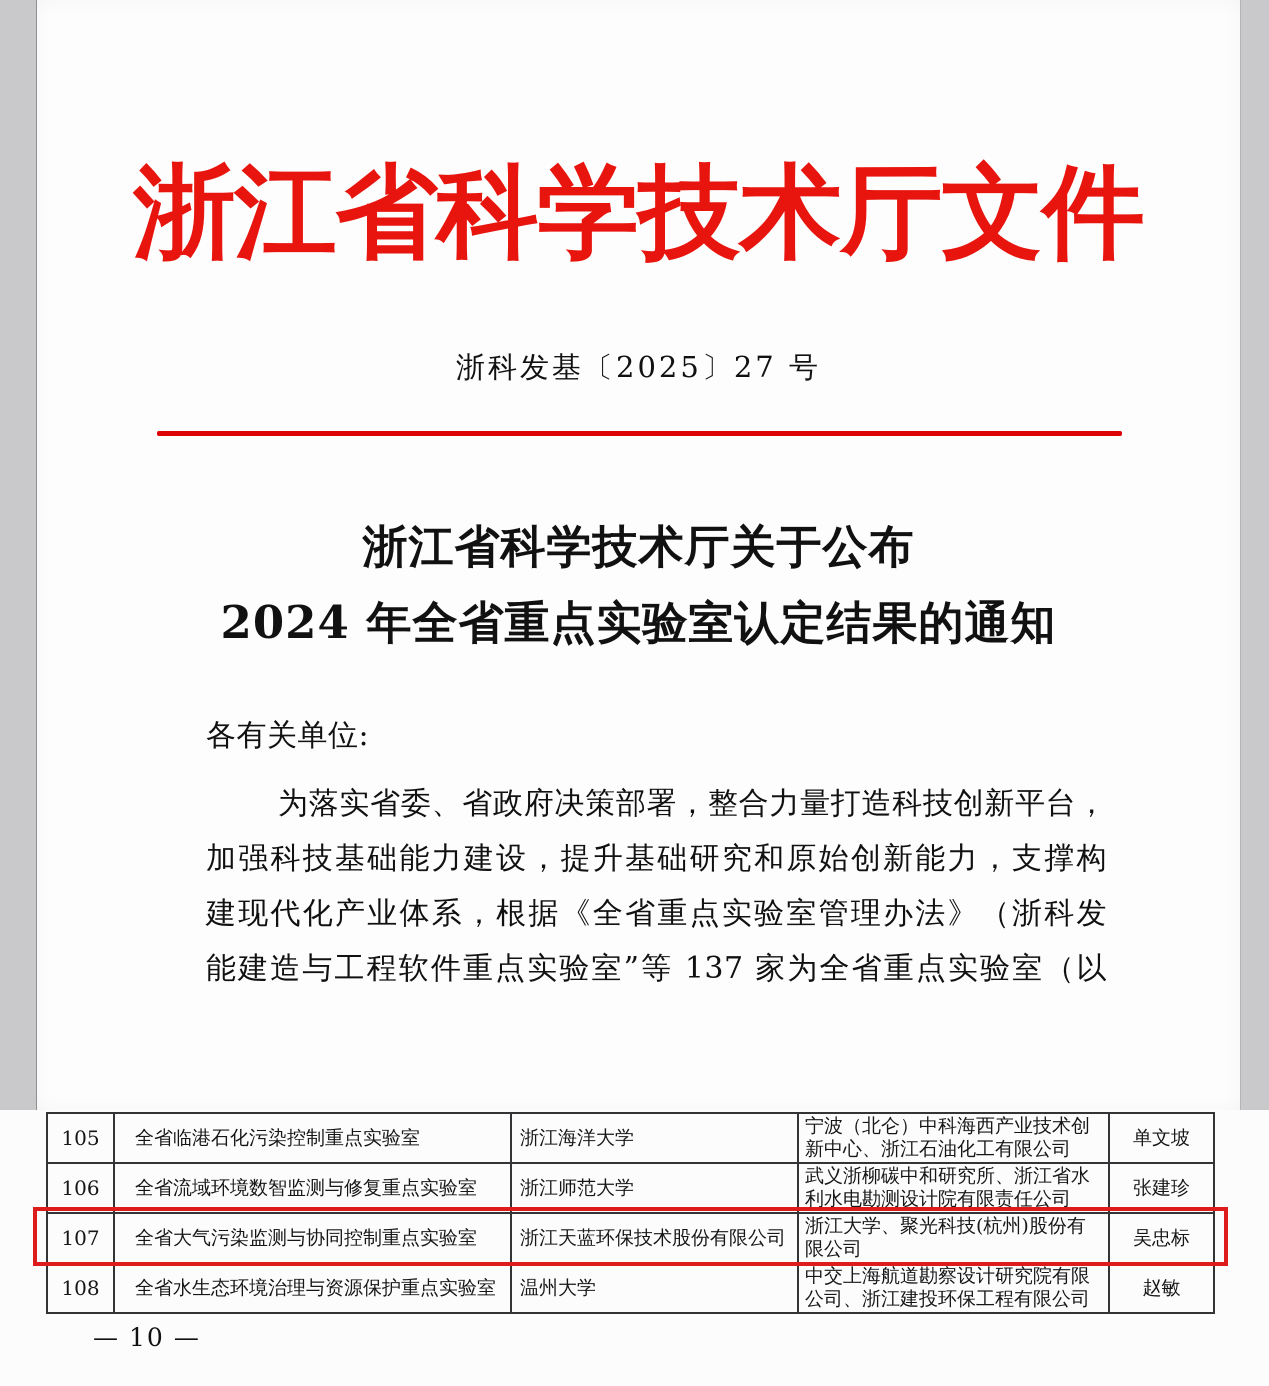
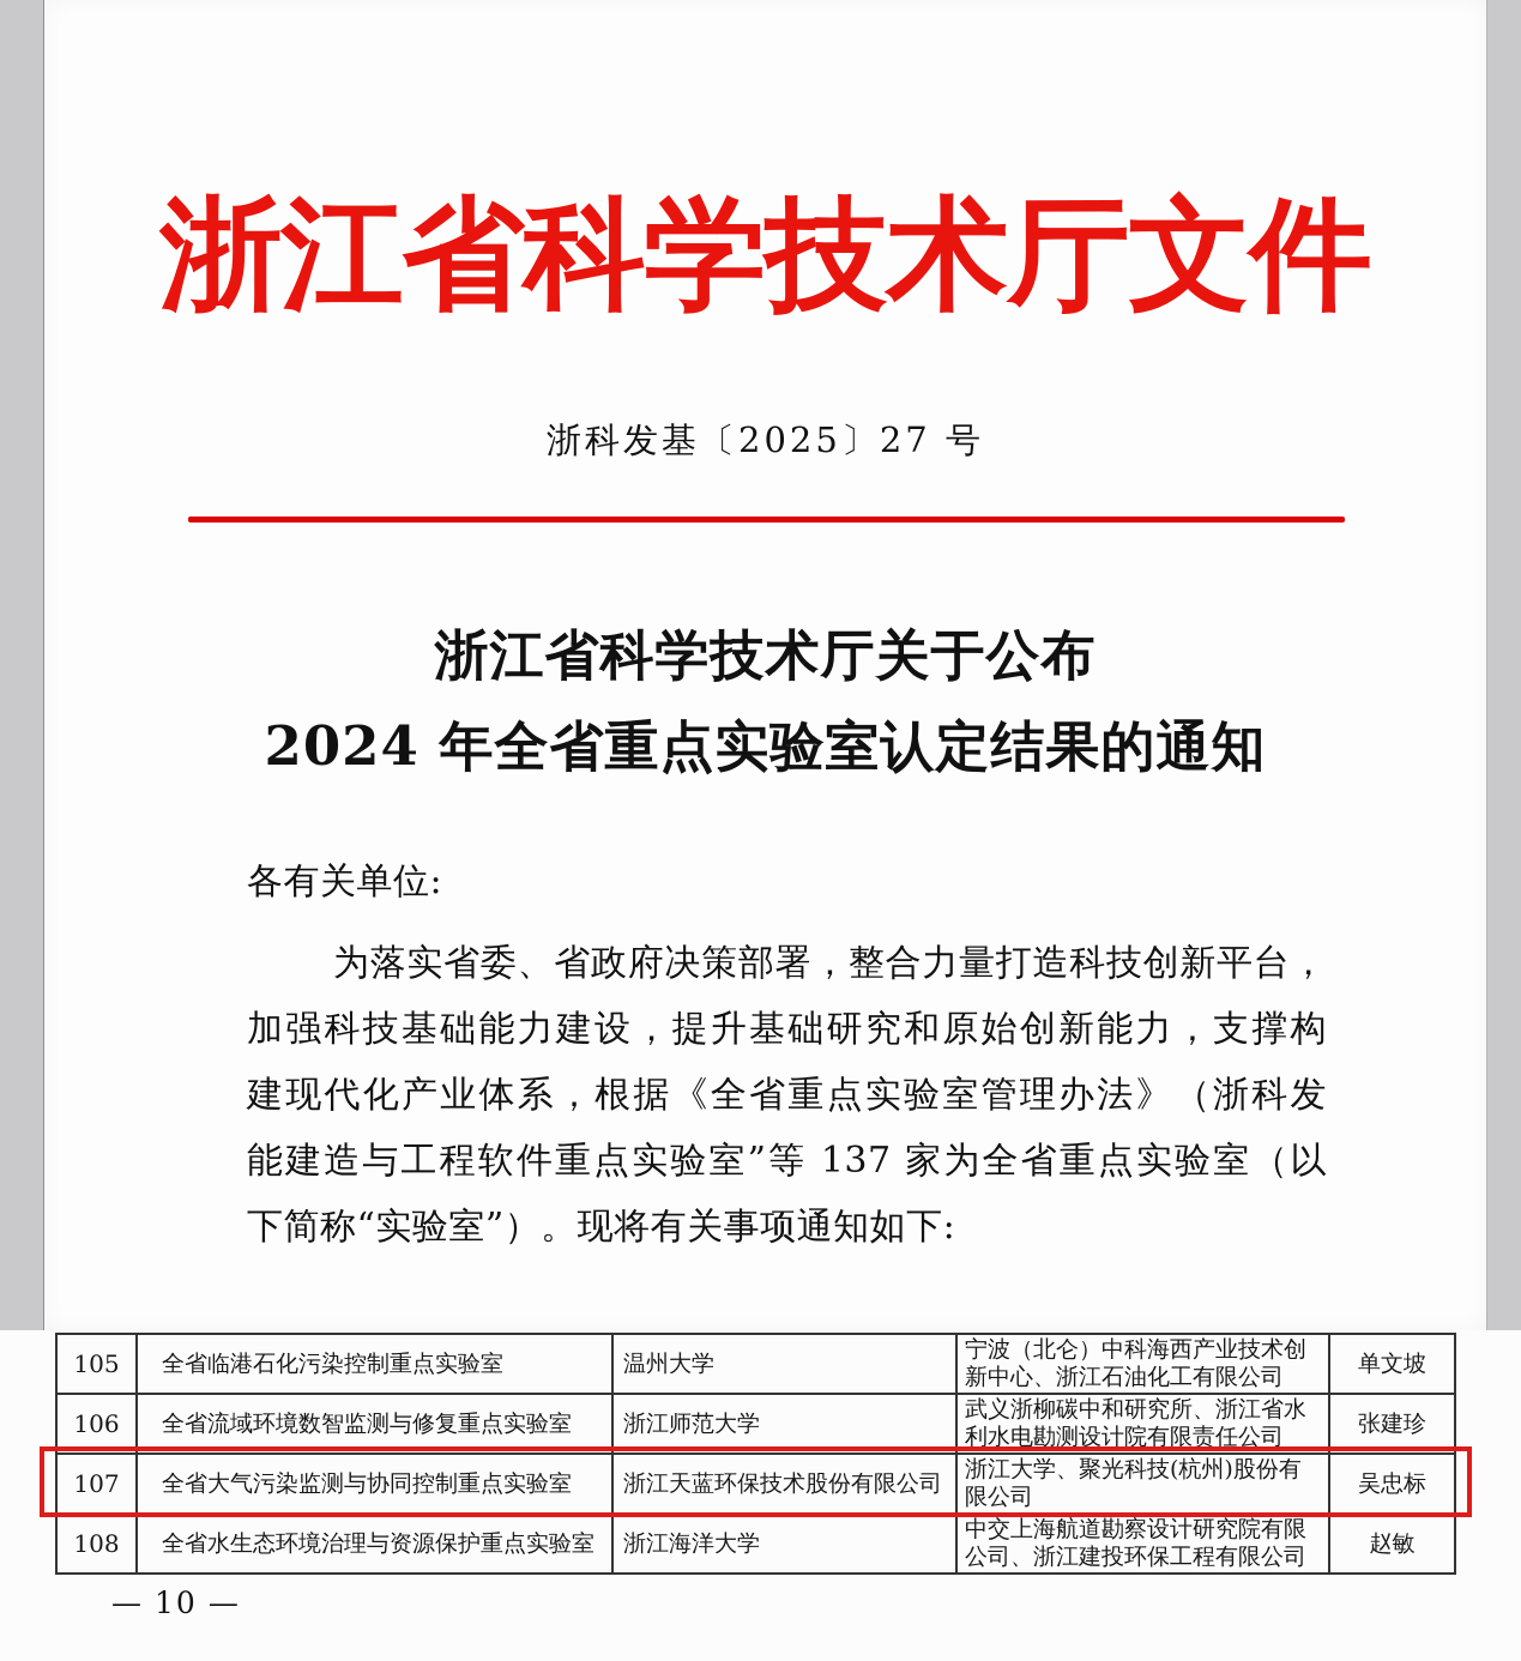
  浙江省科学技术厅文件
  浙科发基〔2025〕27 号
  浙江省科学技术厅关于公布
  2024 年全省重点实验室认定结果的通知
  各有关单位:
  为落实省委、省政府决策部署，整合力量打造科技创新平台，
  加强科技基础能力建设，提升基础研究和原始创新能力，支撑构
  建现代化产业体系，根据《全省重点实验室管理办法》（浙科发
  能建造与工程软件重点实验室”等 137 家为全省重点实验室（以
+ 下简称“实验室”）。现将有关事项通知如下:
- 105	全省临港石化污染控制重点实验室	浙江海洋大学	宁波（北仑）中科海西产业技术创新中心、浙江石油化工有限公司	单文坡
+ 105	全省临港石化污染控制重点实验室	温州大学	宁波（北仑）中科海西产业技术创新中心、浙江石油化工有限公司	单文坡
  106	全省流域环境数智监测与修复重点实验室	浙江师范大学	武义浙柳碳中和研究所、浙江省水利水电勘测设计院有限责任公司	张建珍
  107	全省大气污染监测与协同控制重点实验室	浙江天蓝环保技术股份有限公司	浙江大学、聚光科技(杭州)股份有限公司	吴忠标
- 108	全省水生态环境治理与资源保护重点实验室	温州大学	中交上海航道勘察设计研究院有限公司、浙江建投环保工程有限公司	赵敏
+ 108	全省水生态环境治理与资源保护重点实验室	浙江海洋大学	中交上海航道勘察设计研究院有限公司、浙江建投环保工程有限公司	赵敏
  — 10 —
